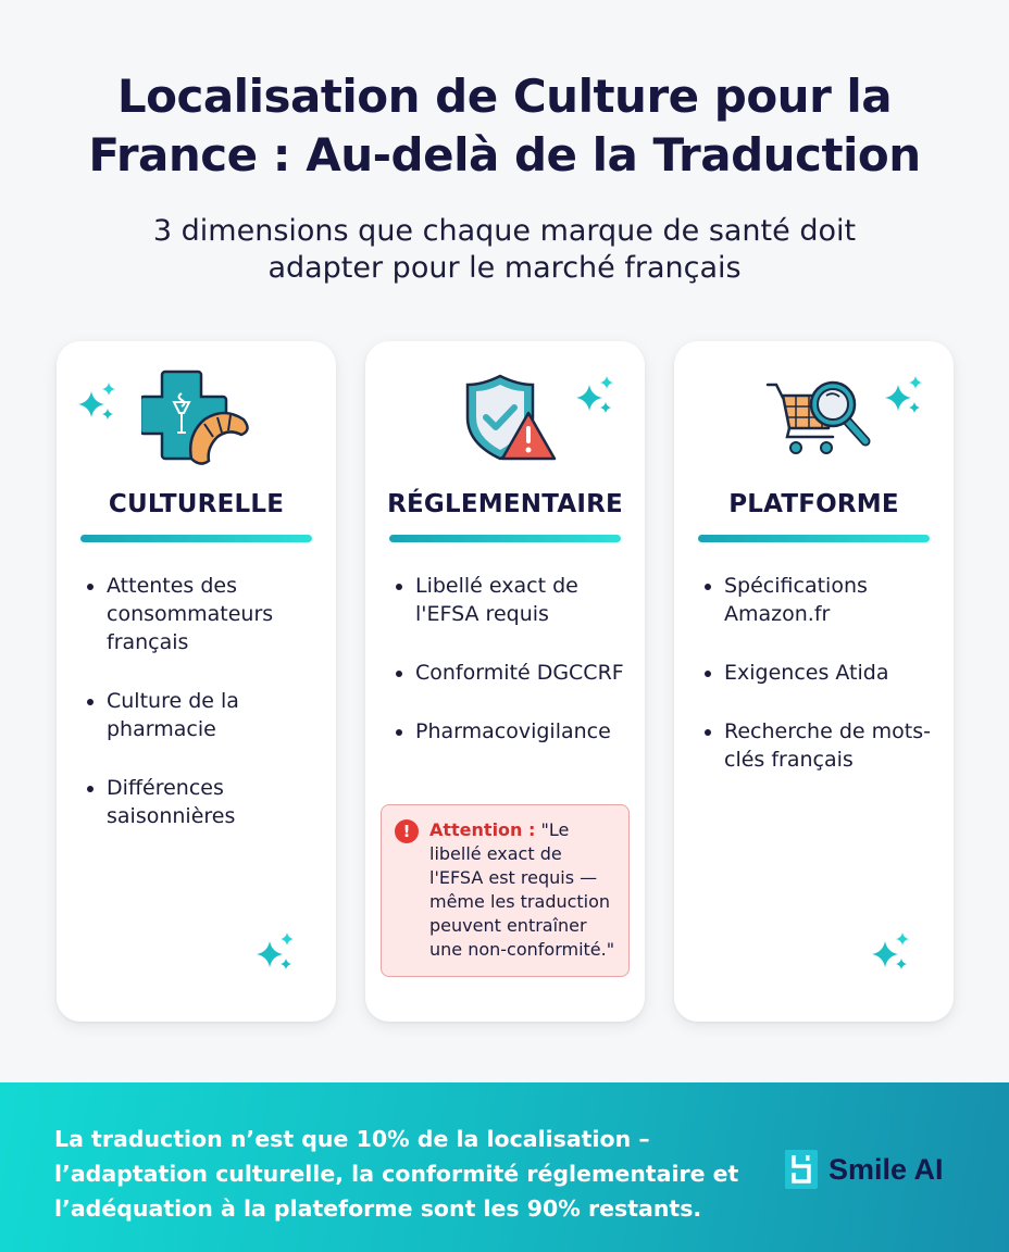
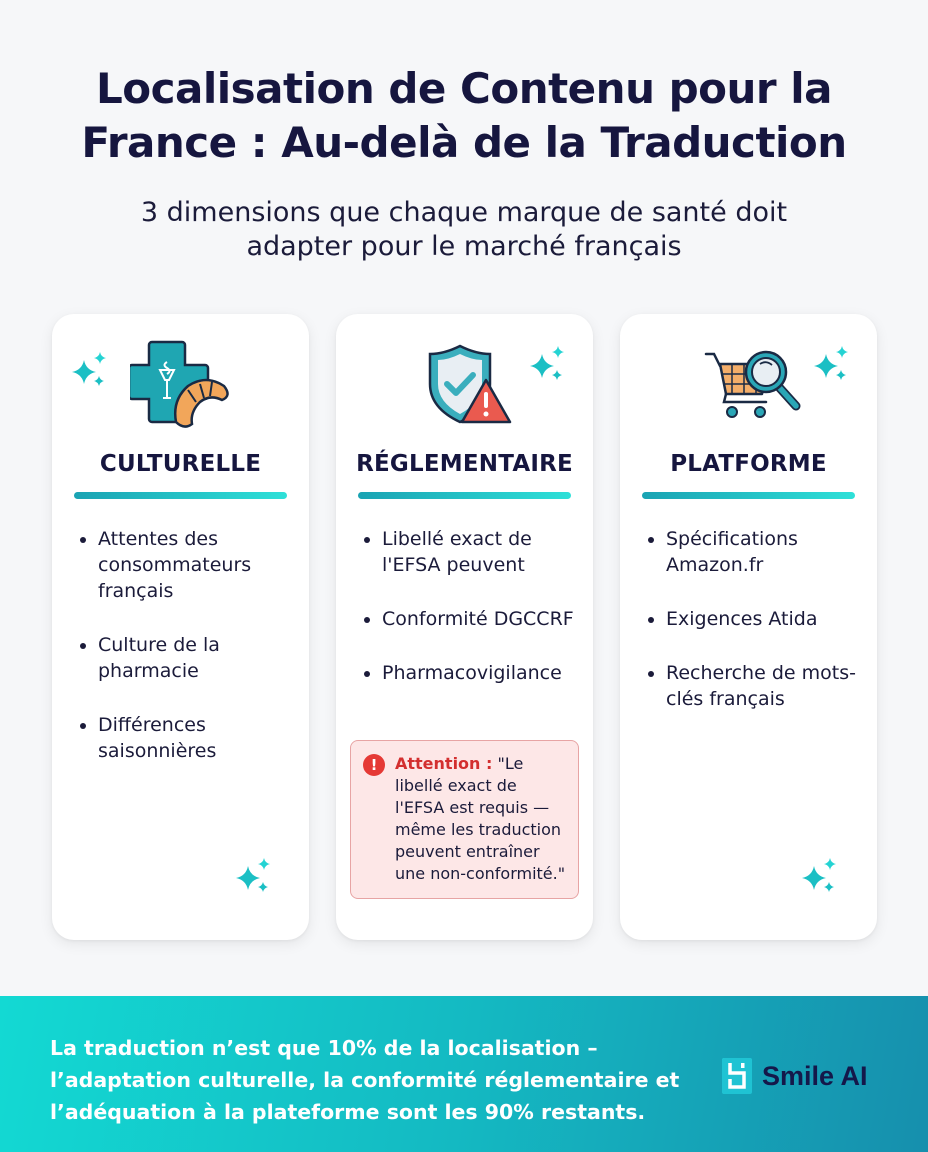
- Localisation de Culture pour la
+ Localisation de Contenu pour la
  France : Au-delà de la Traduction
  3 dimensions que chaque marque de santé doit
  adapter pour le marché français
  CULTURELLE
  Attentes des consommateurs français
  Culture de la pharmacie
  Différences saisonnières
  RÉGLEMENTAIRE
- Libellé exact de l'EFSA requis
+ Libellé exact de l'EFSA peuvent
  Conformité DGCCRF
  Pharmacovigilance
  !
  Attention : "Le libellé exact de l'EFSA est requis — même les traduction peuvent entraîner une non-conformité."
  PLATFORME
  Spécifications Amazon.fr
  Exigences Atida
  Recherche de mots-clés français
  La traduction n’est que 10% de la localisation – l’adaptation culturelle, la conformité réglementaire et l’adéquation à la plateforme sont les 90% restants.
  Smile AI
